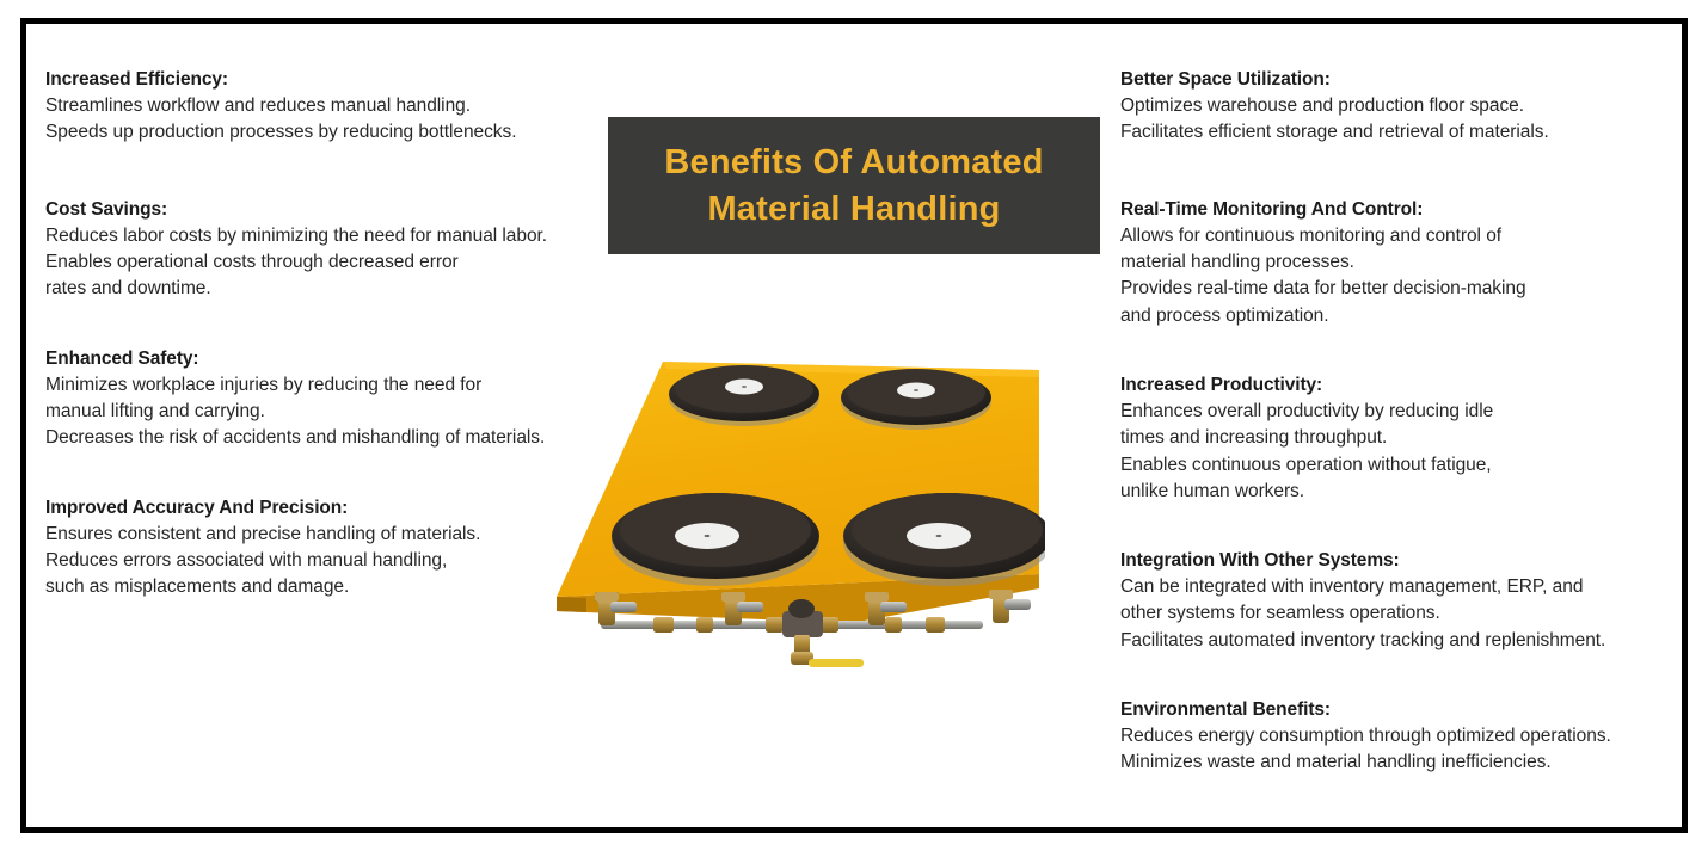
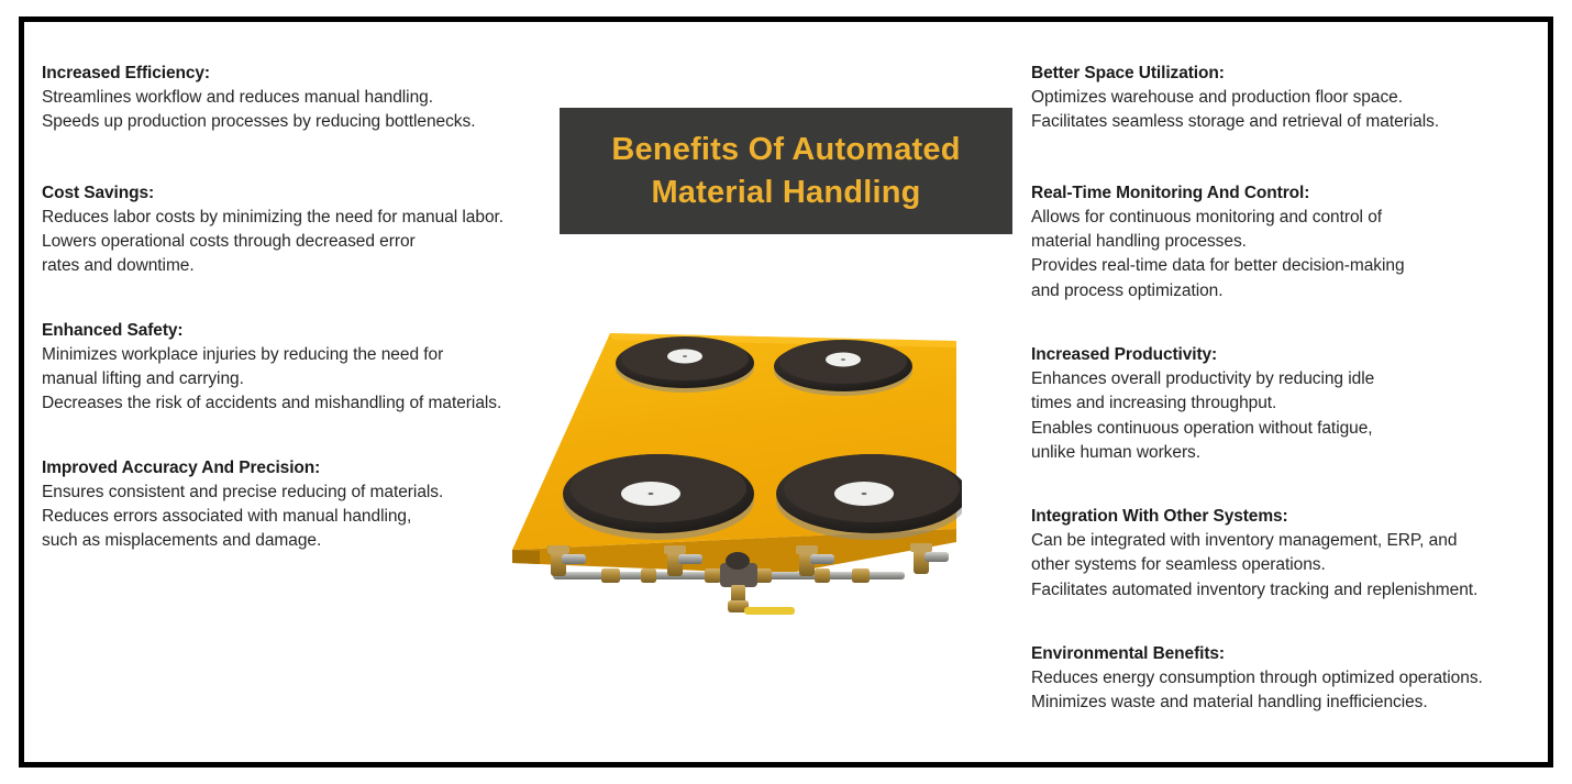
  Increased Efficiency:
  Streamlines workflow and reduces manual handling.
  Speeds up production processes by reducing bottlenecks.
  Cost Savings:
  Reduces labor costs by minimizing the need for manual labor.
- Enables operational costs through decreased error
+ Lowers operational costs through decreased error
  rates and downtime.
  Enhanced Safety:
  Minimizes workplace injuries by reducing the need for
  manual lifting and carrying.
  Decreases the risk of accidents and mishandling of materials.
  Improved Accuracy And Precision:
- Ensures consistent and precise handling of materials.
+ Ensures consistent and precise reducing of materials.
  Reduces errors associated with manual handling,
  such as misplacements and damage.
  Better Space Utilization:
  Optimizes warehouse and production floor space.
- Facilitates efficient storage and retrieval of materials.
+ Facilitates seamless storage and retrieval of materials.
  Real-Time Monitoring And Control:
  Allows for continuous monitoring and control of
  material handling processes.
  Provides real-time data for better decision-making
  and process optimization.
  Increased Productivity:
  Enhances overall productivity by reducing idle
  times and increasing throughput.
  Enables continuous operation without fatigue,
  unlike human workers.
  Integration With Other Systems:
  Can be integrated with inventory management, ERP, and
  other systems for seamless operations.
  Facilitates automated inventory tracking and replenishment.
  Environmental Benefits:
  Reduces energy consumption through optimized operations.
  Minimizes waste and material handling inefficiencies.
  Benefits Of Automated
  Material Handling
